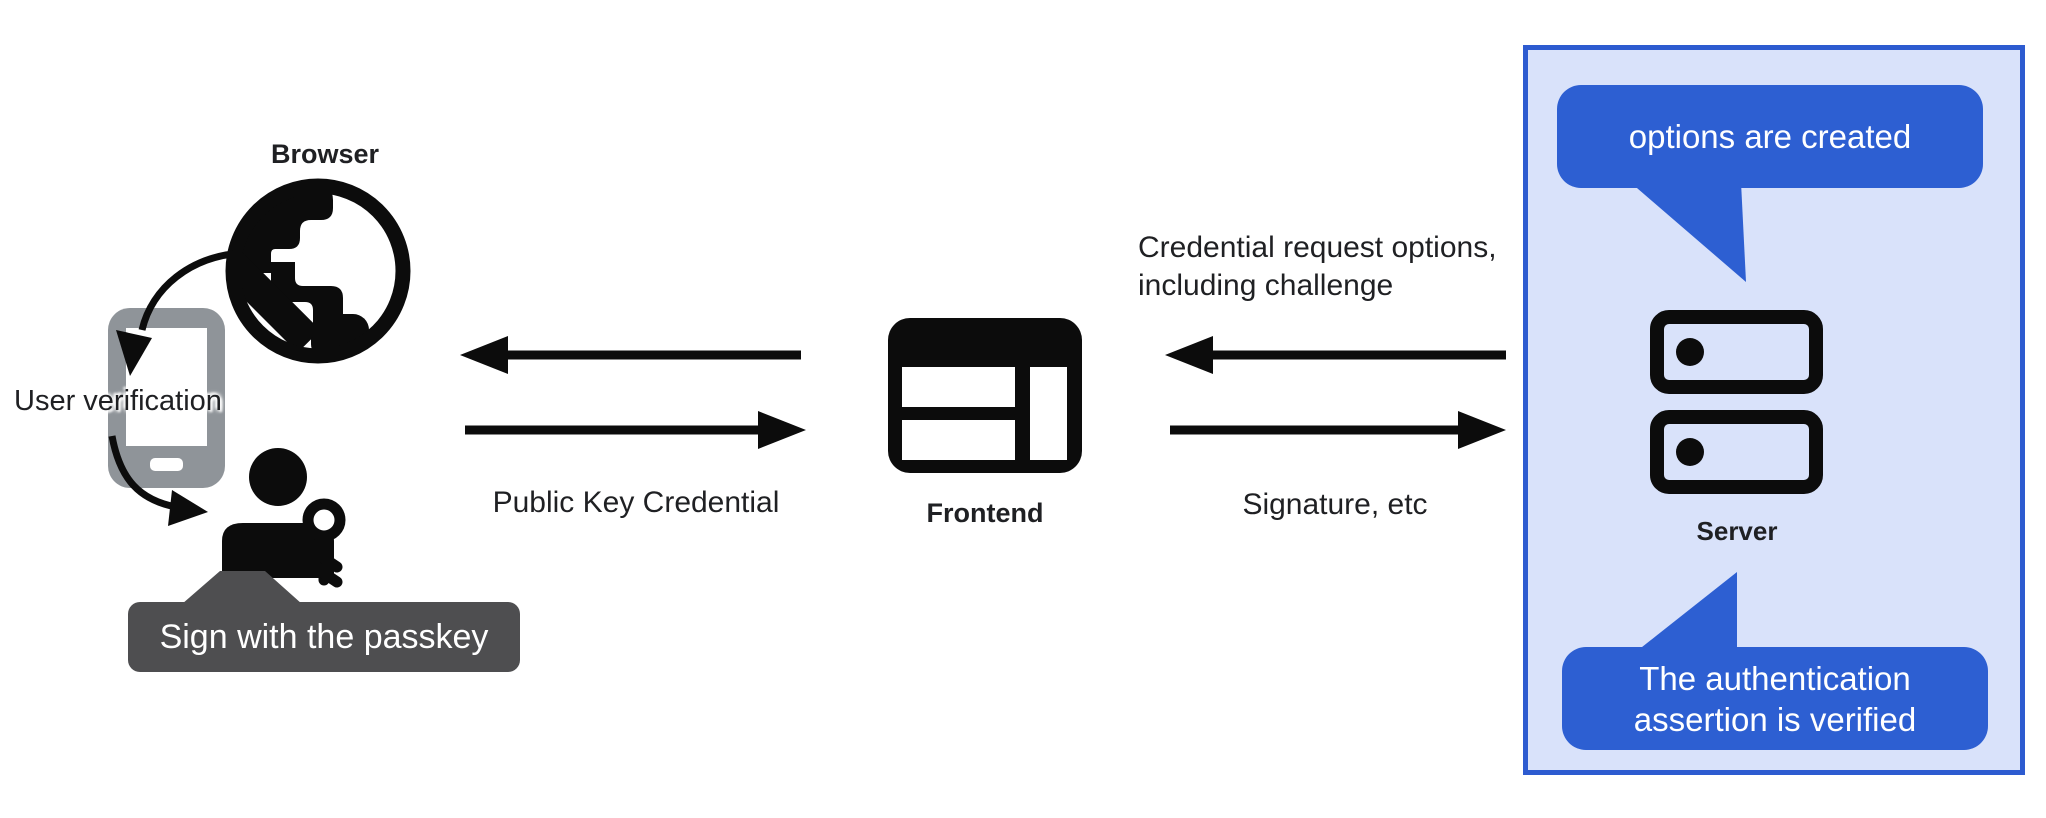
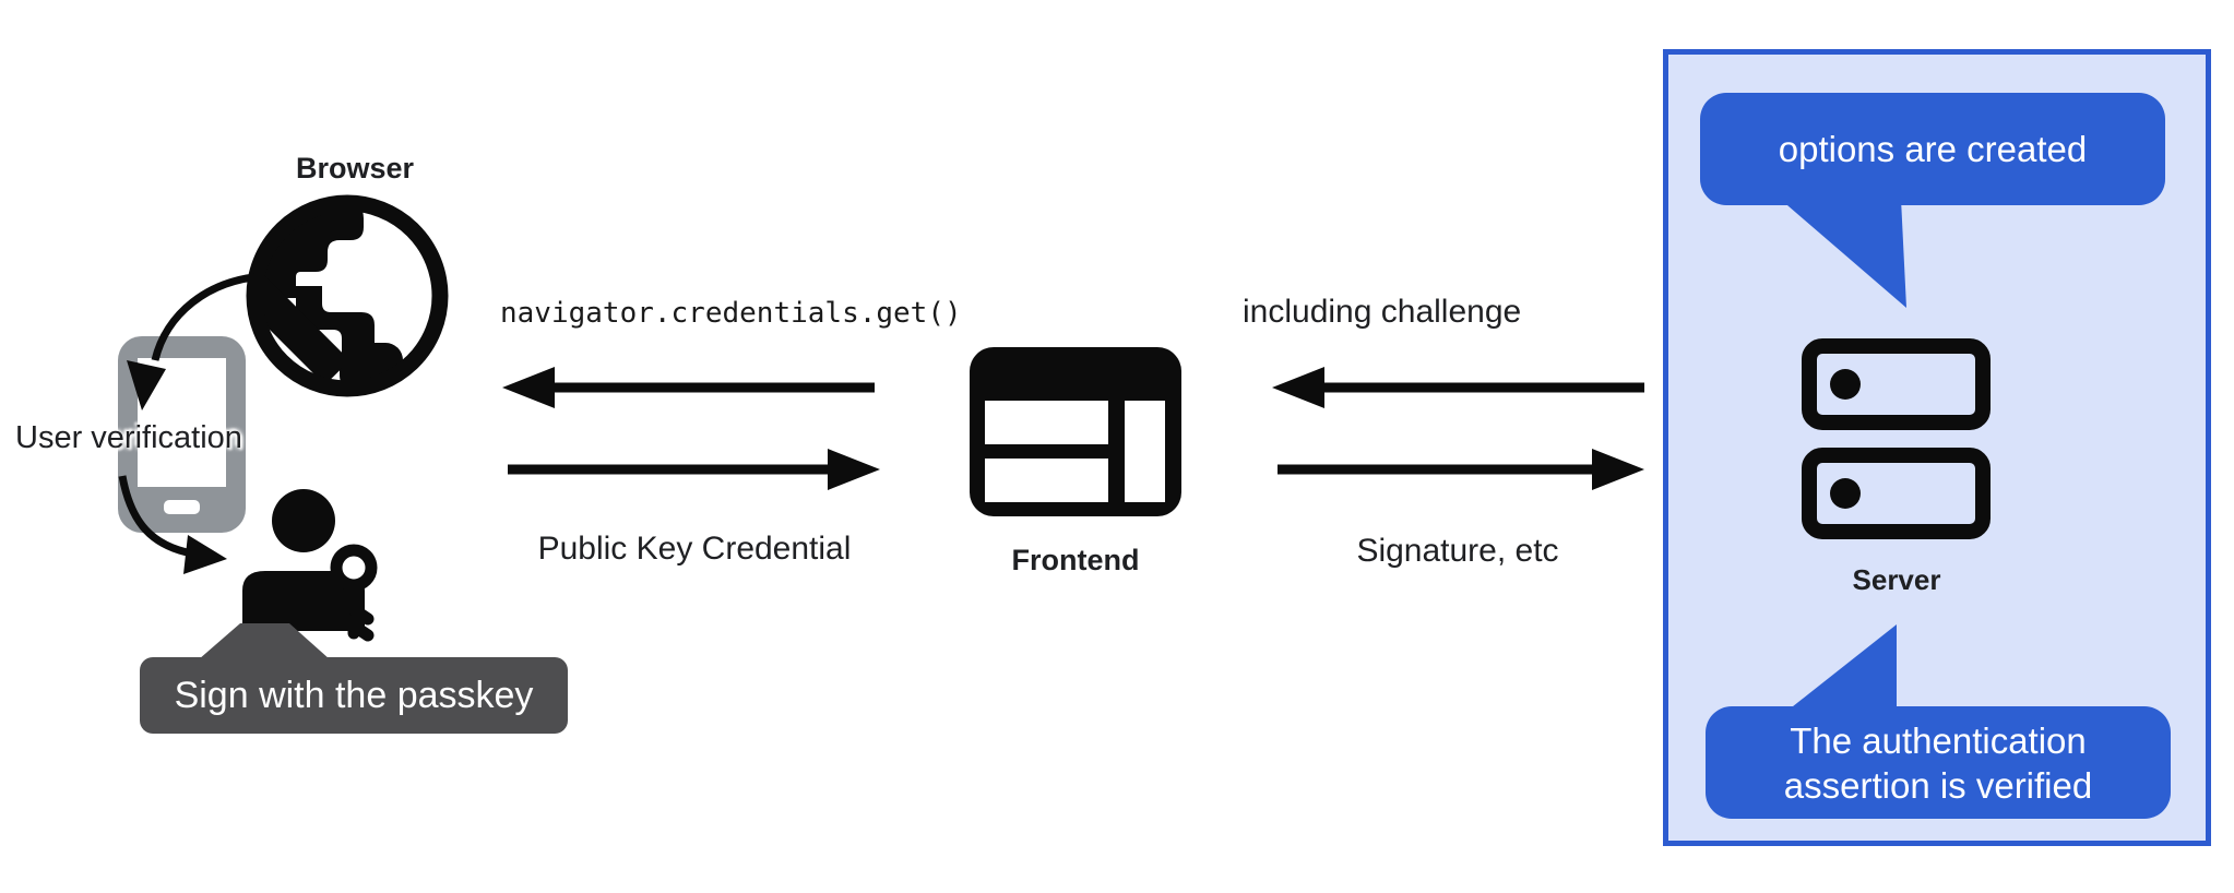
  Browser
  User verification
+ navigator.credentials.get()
  Public Key Credential
  Frontend
- Credential request options,
  including challenge
  Signature, etc
  Server
  Sign with the passkey
  options are created
  The authentication
  assertion is verified
